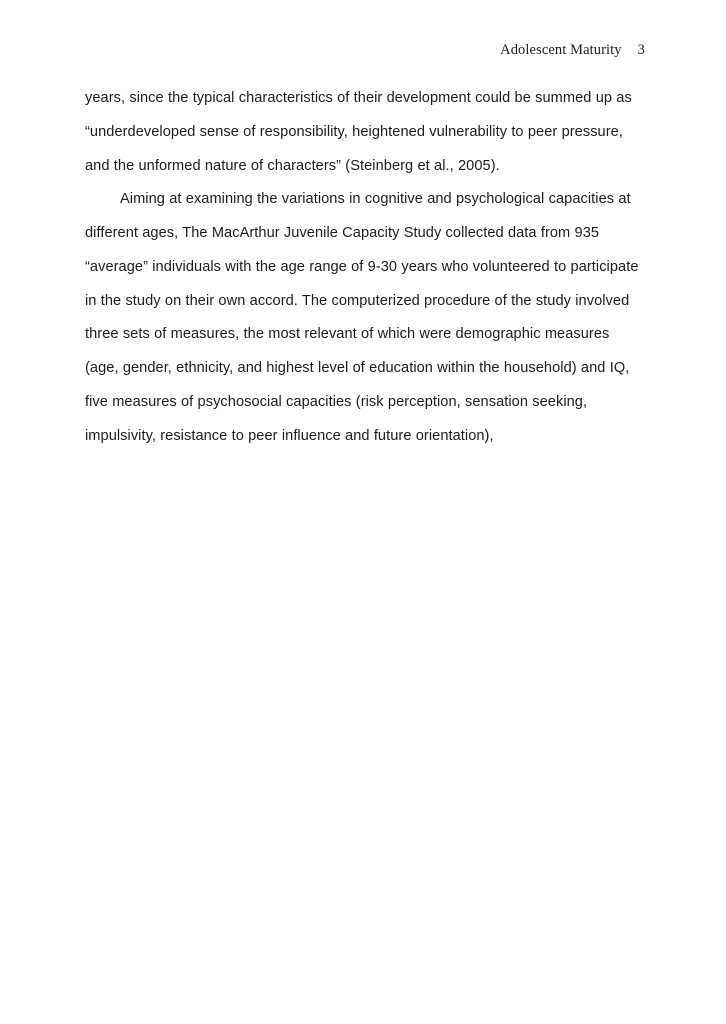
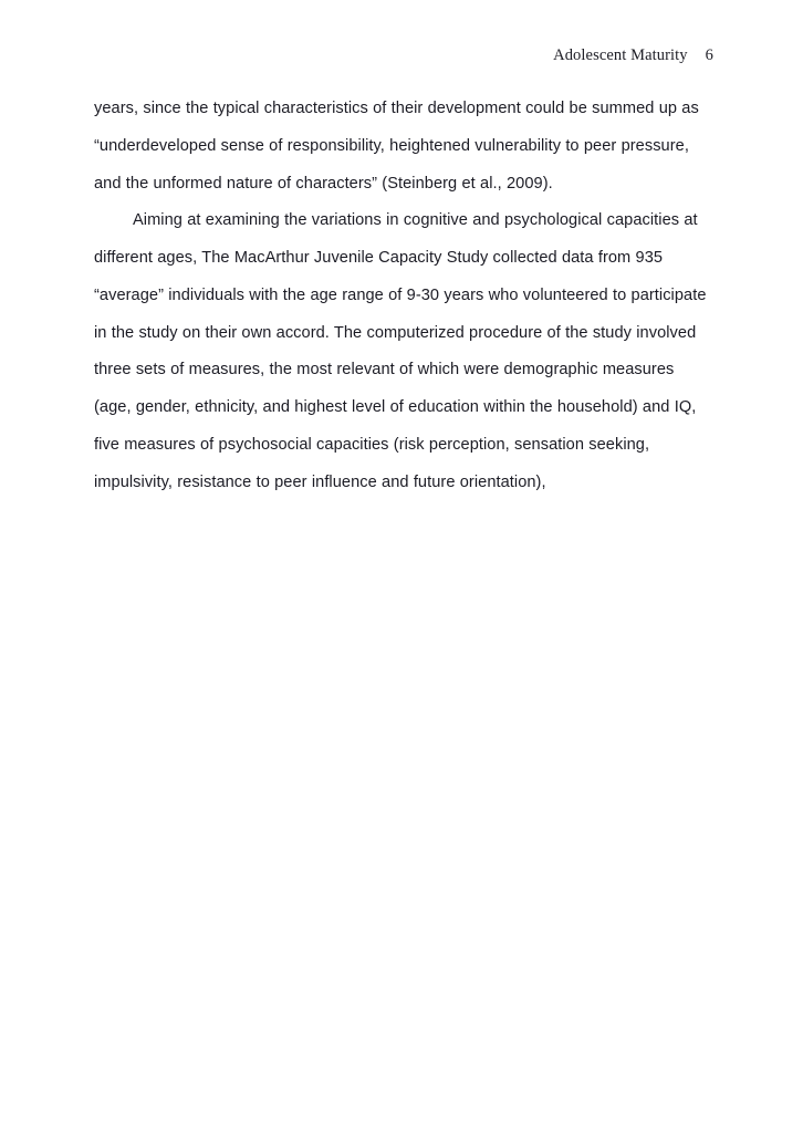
- Adolescent Maturity 3
+ Adolescent Maturity 6
- years, since the typical characteristics of their development could be summed up as “underdeveloped sense of responsibility, heightened vulnerability to peer pressure, and the unformed nature of characters” (Steinberg et al., 2005).
+ years, since the typical characteristics of their development could be summed up as “underdeveloped sense of responsibility, heightened vulnerability to peer pressure, and the unformed nature of characters” (Steinberg et al., 2009).
  Aiming at examining the variations in cognitive and psychological capacities at different ages, The MacArthur Juvenile Capacity Study collected data from 935 “average” individuals with the age range of 9-30 years who volunteered to participate in the study on their own accord. The computerized procedure of the study involved three sets of measures, the most relevant of which were demographic measures (age, gender, ethnicity, and highest level of education within the household) and IQ, five measures of psychosocial capacities (risk perception, sensation seeking, impulsivity, resistance to peer influence and future orientation),
